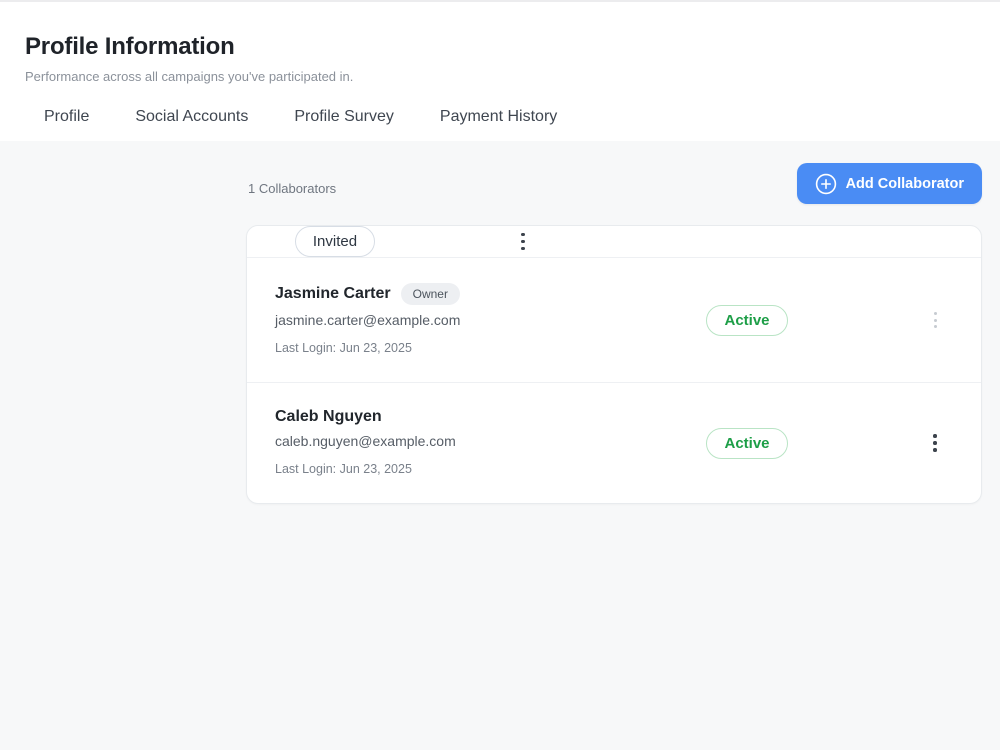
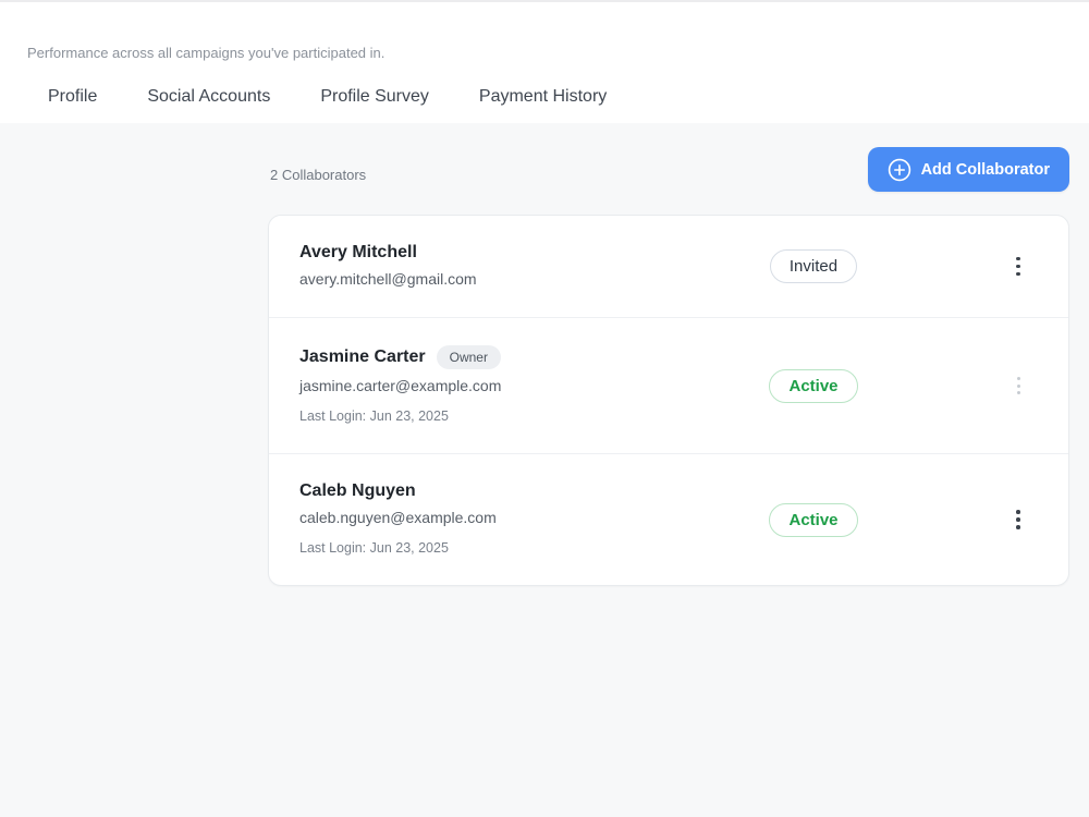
- Profile Information
  Performance across all campaigns you've participated in.
  Profile
  Social Accounts
  Profile Survey
  Payment History
- 1 Collaborators
+ 2 Collaborators
  Add Collaborator
+ Avery Mitchell
+ avery.mitchell@gmail.com
  Invited
  Jasmine Carter
  Owner
  jasmine.carter@example.com
  Last Login: Jun 23, 2025
  Active
  Caleb Nguyen
  caleb.nguyen@example.com
  Last Login: Jun 23, 2025
  Active
